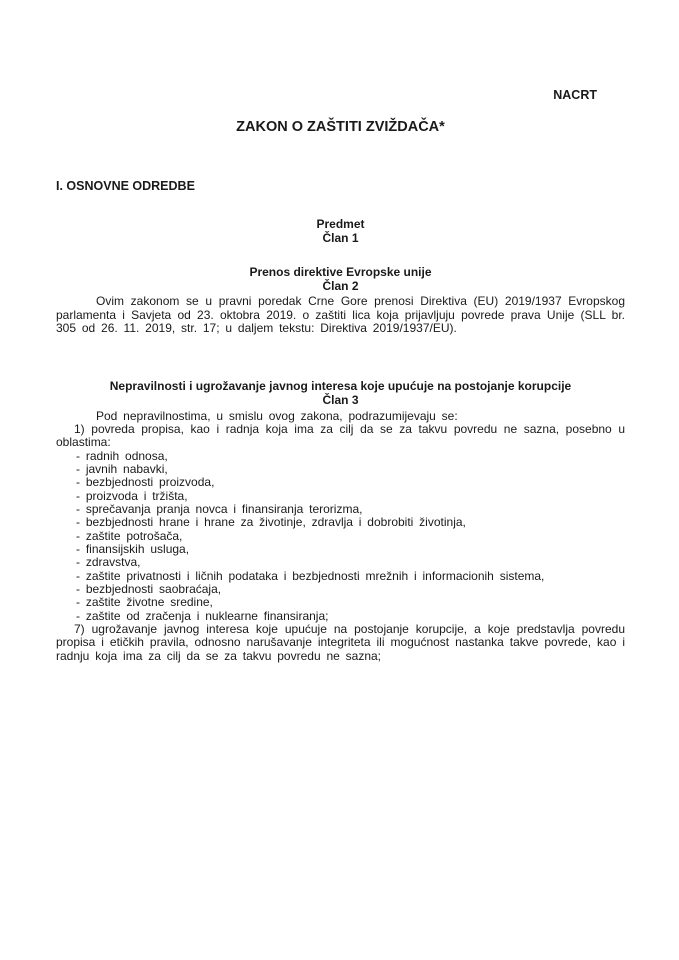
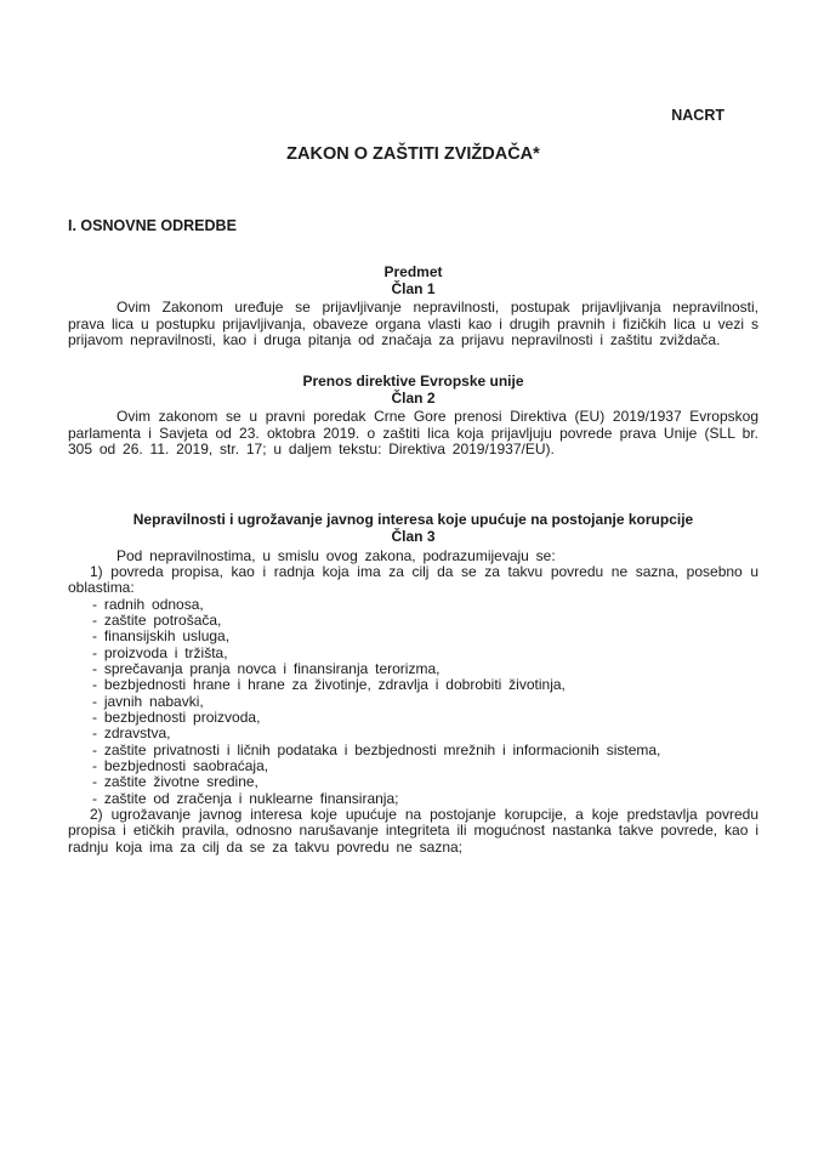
  NACRT
  ZAKON O ZAŠTITI ZVIŽDAČA*
  I. OSNOVNE ODREDBE
  Predmet
  Član 1
+ Ovim Zakonom uređuje se prijavljivanje nepravilnosti, postupak prijavljivanja nepravilnosti, prava lica u postupku prijavljivanja, obaveze organa vlasti kao i drugih pravnih i fizičkih lica u vezi s prijavom nepravilnosti, kao i druga pitanja od značaja za prijavu nepravilnosti i zaštitu zviždača.
  Prenos direktive Evropske unije
  Član 2
  Ovim zakonom se u pravni poredak Crne Gore prenosi Direktiva (EU) 2019/1937 Evropskog parlamenta i Savjeta od 23. oktobra 2019. o zaštiti lica koja prijavljuju povrede prava Unije (SLL br. 305 od 26. 11. 2019, str. 17; u daljem tekstu: Direktiva 2019/1937/EU).
  Nepravilnosti i ugrožavanje javnog interesa koje upućuje na postojanje korupcije
  Član 3
  Pod nepravilnostima, u smislu ovog zakona, podrazumijevaju se:
  1) povreda propisa, kao i radnja koja ima za cilj da se za takvu povredu ne sazna, posebno u oblastima:
  - radnih odnosa,
- - javnih nabavki,
+ - zaštite potrošača,
- - bezbjednosti proizvoda,
+ - finansijskih usluga,
  - proizvoda i tržišta,
  - sprečavanja pranja novca i finansiranja terorizma,
  - bezbjednosti hrane i hrane za životinje, zdravlja i dobrobiti životinja,
- - zaštite potrošača,
+ - javnih nabavki,
- - finansijskih usluga,
+ - bezbjednosti proizvoda,
  - zdravstva,
  - zaštite privatnosti i ličnih podataka i bezbjednosti mrežnih i informacionih sistema,
  - bezbjednosti saobraćaja,
  - zaštite životne sredine,
  - zaštite od zračenja i nuklearne finansiranja;
- 7) ugrožavanje javnog interesa koje upućuje na postojanje korupcije, a koje predstavlja povredu propisa i etičkih pravila, odnosno narušavanje integriteta ili mogućnost nastanka takve povrede, kao i radnju koja ima za cilj da se za takvu povredu ne sazna;
+ 2) ugrožavanje javnog interesa koje upućuje na postojanje korupcije, a koje predstavlja povredu propisa i etičkih pravila, odnosno narušavanje integriteta ili mogućnost nastanka takve povrede, kao i radnju koja ima za cilj da se za takvu povredu ne sazna;
